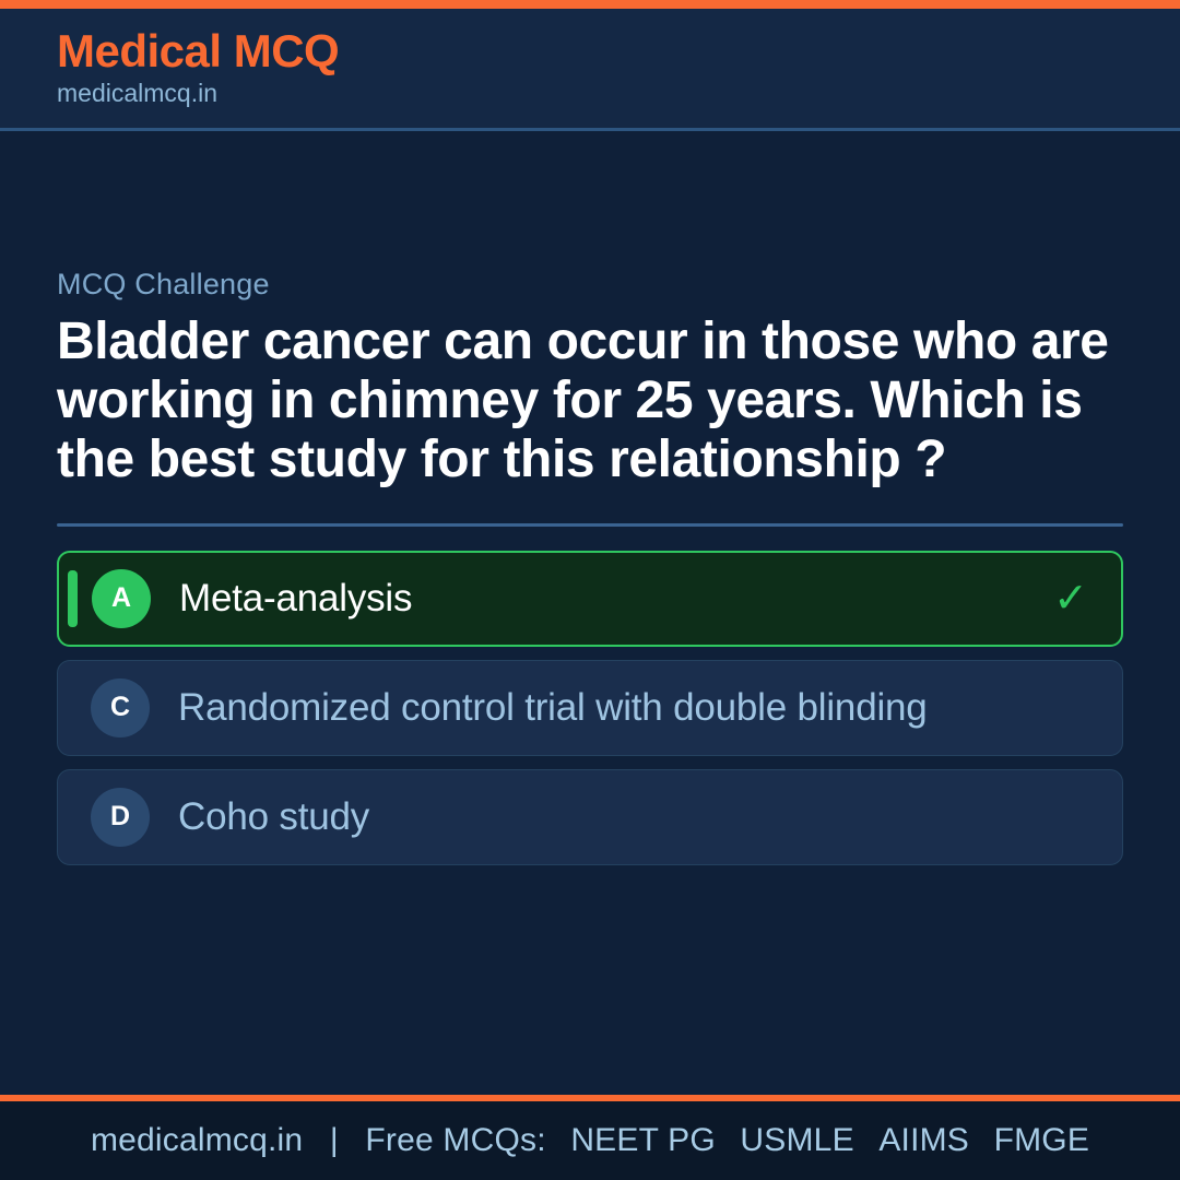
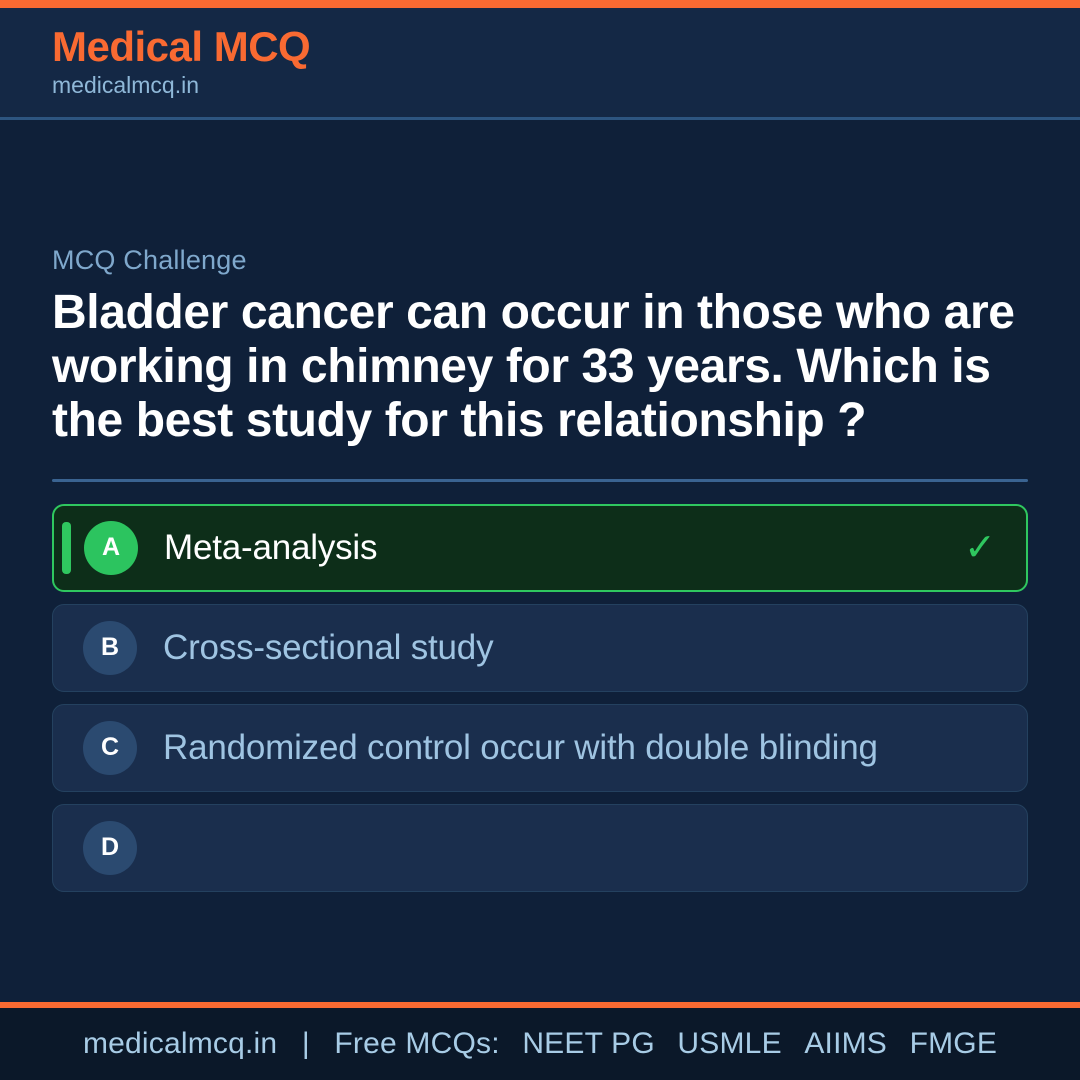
  Medical MCQ
  medicalmcq.in
  MCQ Challenge
- Bladder cancer can occur in those who are working in chimney for 25 years. Which is the best study for this relationship ?
+ Bladder cancer can occur in those who are working in chimney for 33 years. Which is the best study for this relationship ?
  A
  Meta-analysis
  ✓
+ B
+ Cross-sectional study
  C
- Randomized control trial with double blinding
+ Randomized control occur with double blinding
  D
- Coho study
  medicalmcq.in | Free MCQs: NEET PG USMLE AIIMS FMGE
